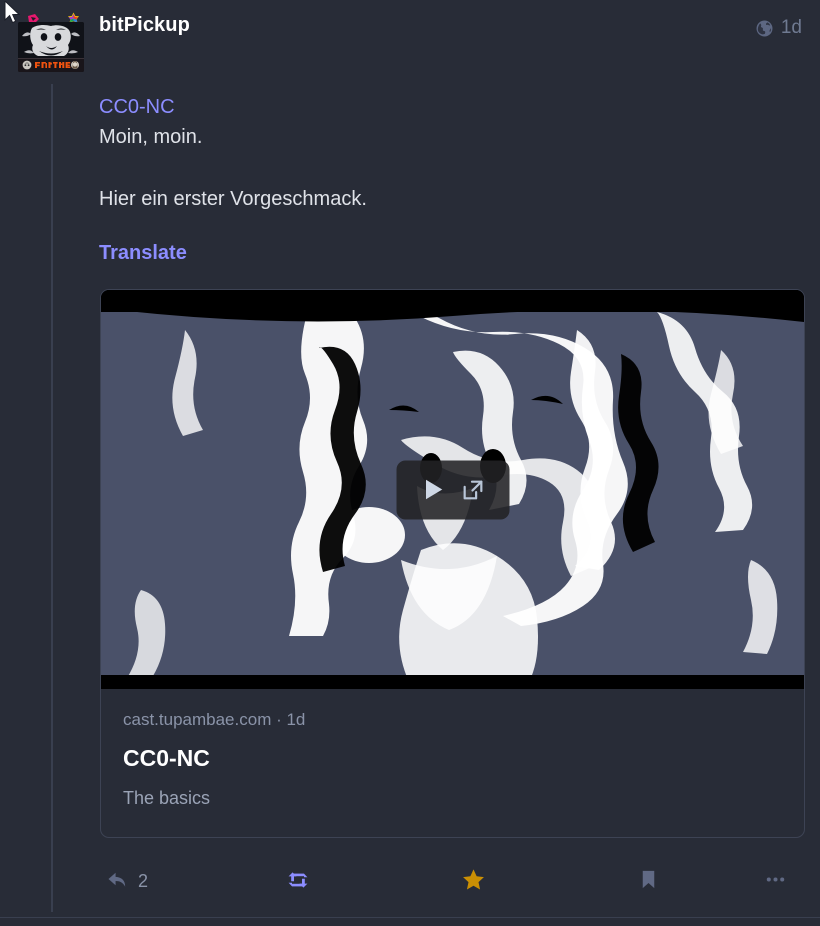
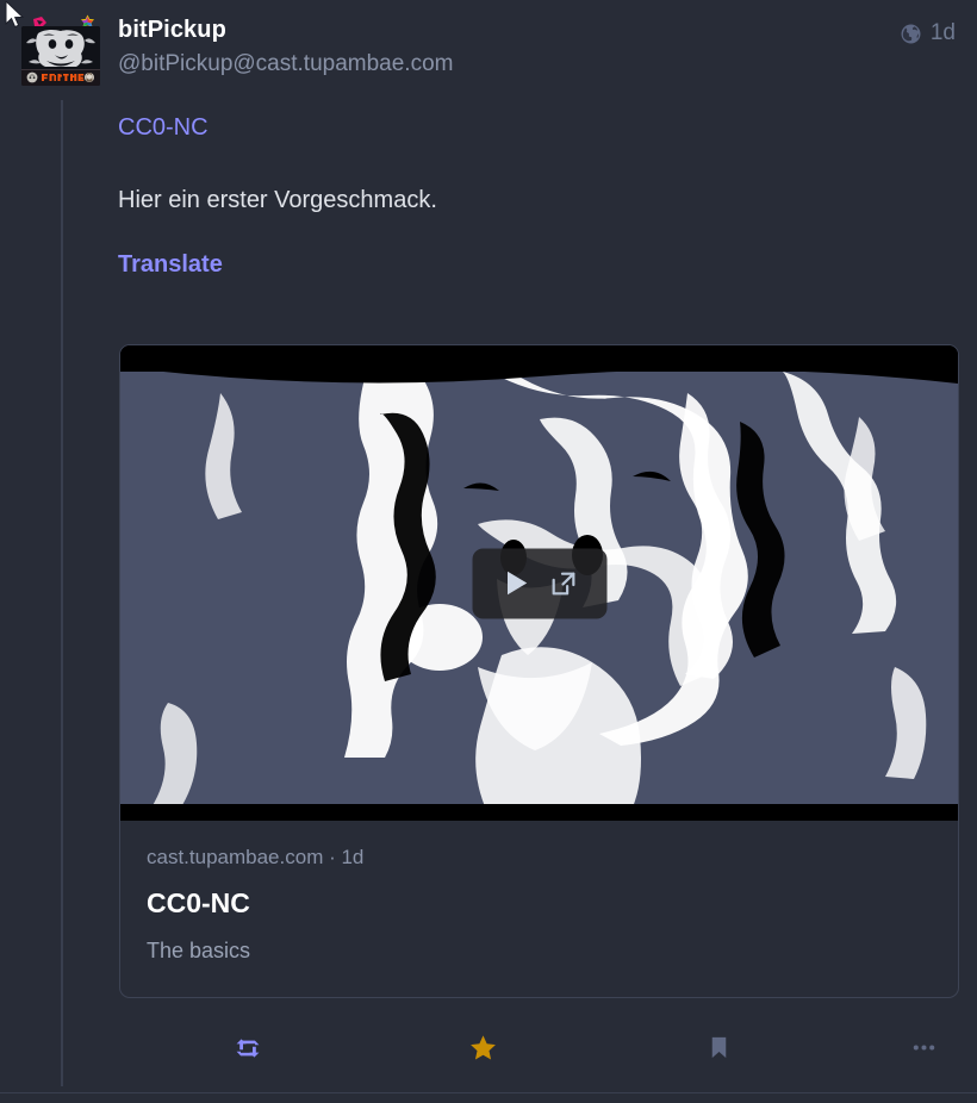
  bitPickup
+ @bitPickup@cast.tupambae.com
  1d
  CC0-NC
- Moin, moin.
  Hier ein erster Vorgeschmack.
  Translate
  cast.tupambae.com · 1d
  CC0-NC
  The basics
- 2
